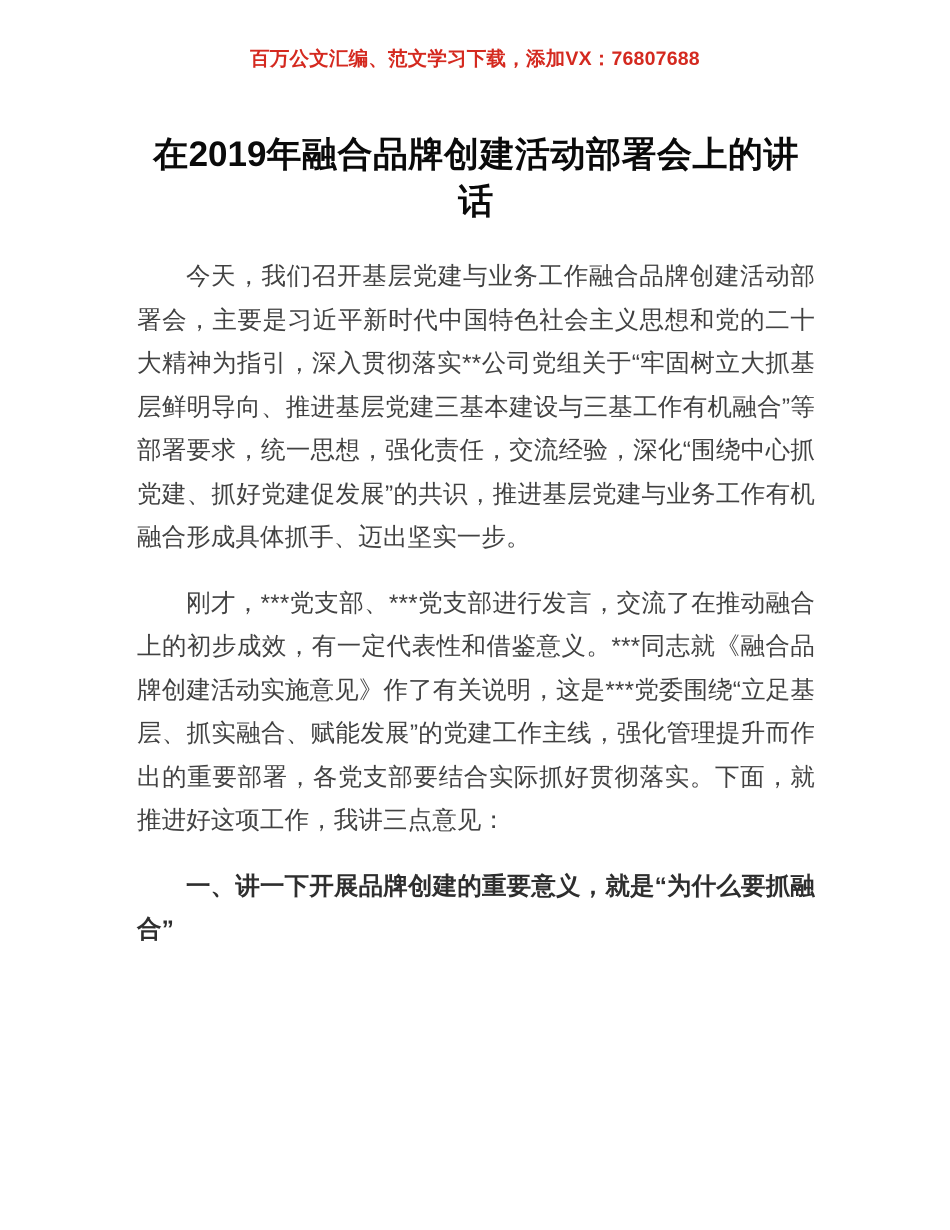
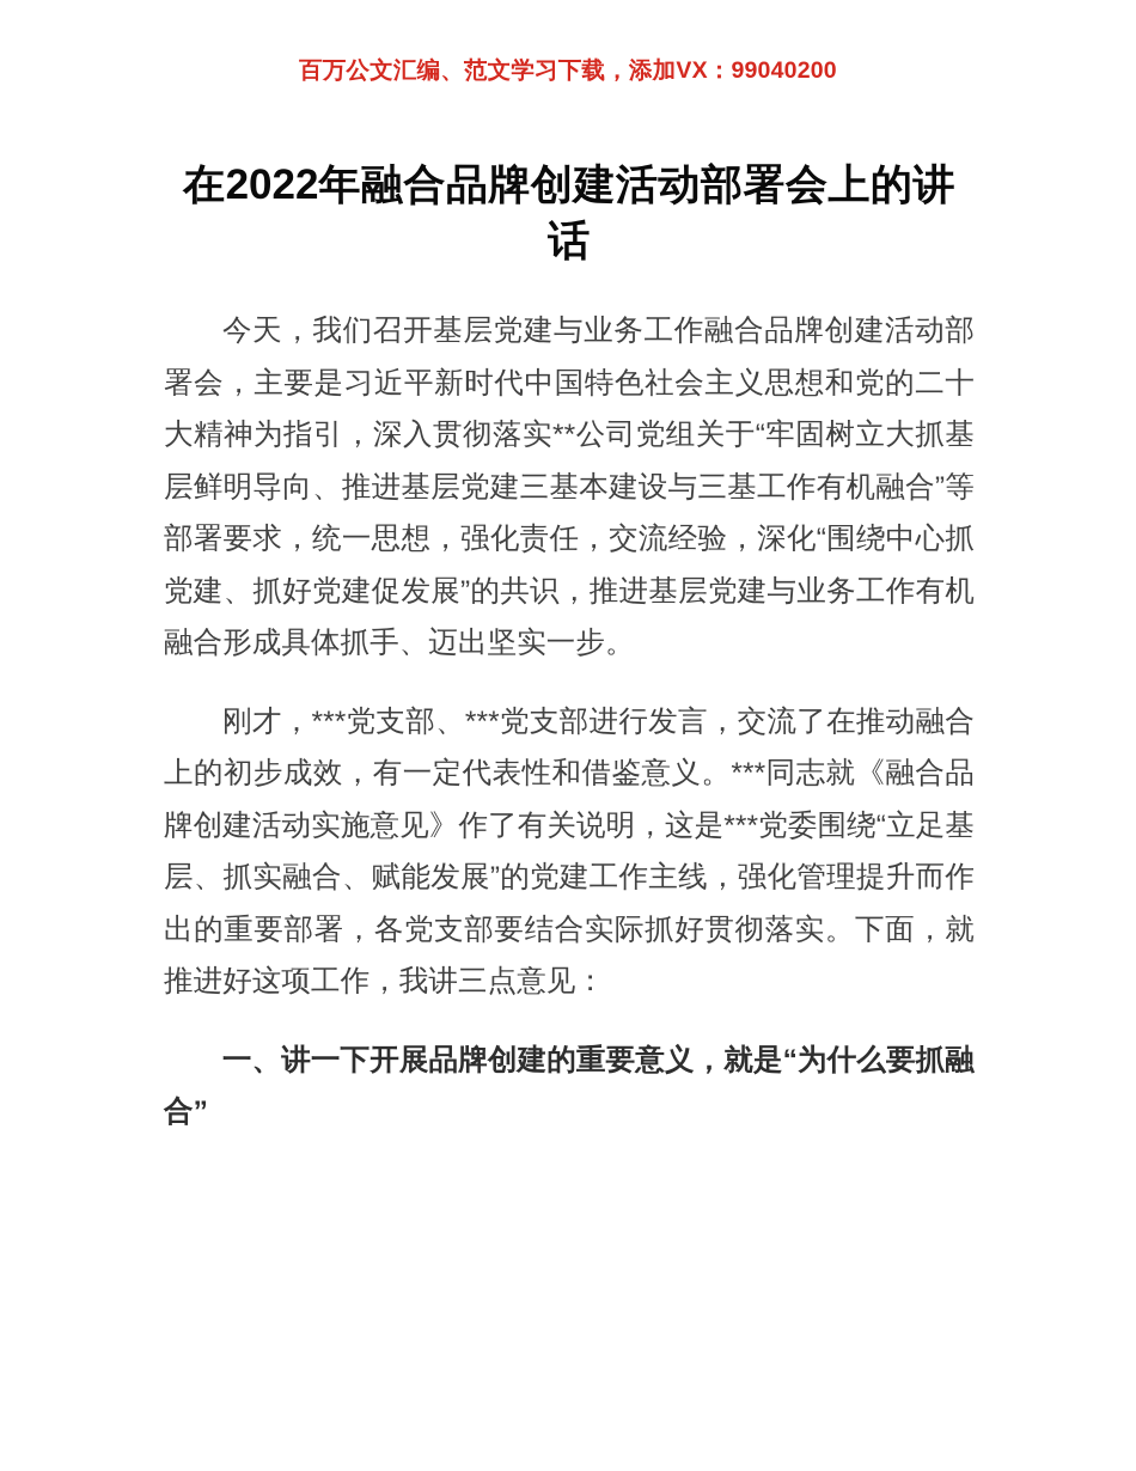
- 百万公文汇编、范文学习下载，添加VX：76807688
+ 百万公文汇编、范文学习下载，添加VX：99040200
- 在2019年融合品牌创建活动部署会上的讲话
+ 在2022年融合品牌创建活动部署会上的讲话
  今天，我们召开基层党建与业务工作融合品牌创建活动部署会，主要是习近平新时代中国特色社会主义思想和党的二十大精神为指引，深入贯彻落实**公司党组关于“牢固树立大抓基层鲜明导向、推进基层党建三基本建设与三基工作有机融合”等部署要求，统一思想，强化责任，交流经验，深化“围绕中心抓党建、抓好党建促发展”的共识，推进基层党建与业务工作有机融合形成具体抓手、迈出坚实一步。
  刚才，***党支部、***党支部进行发言，交流了在推动融合上的初步成效，有一定代表性和借鉴意义。***同志就《融合品牌创建活动实施意见》作了有关说明，这是***党委围绕“立足基层、抓实融合、赋能发展”的党建工作主线，强化管理提升而作出的重要部署，各党支部要结合实际抓好贯彻落实。下面，就推进好这项工作，我讲三点意见：
  一、讲一下开展品牌创建的重要意义，就是“为什么要抓融合”
